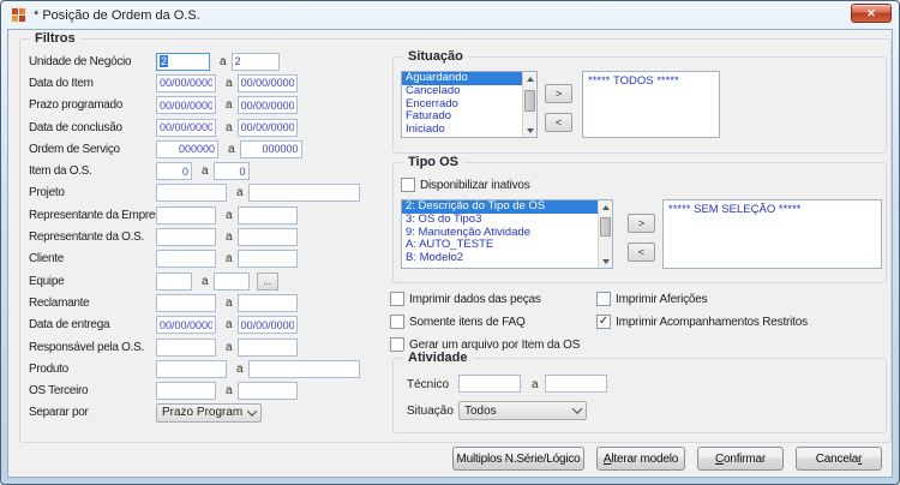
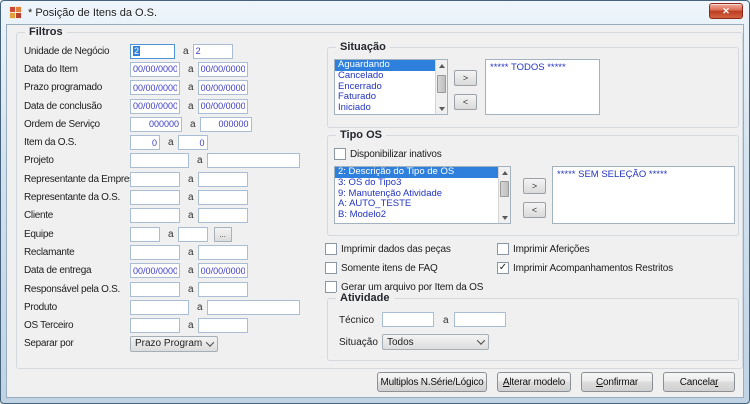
- * Posição de Ordem da O.S.
+ * Posição de Itens da O.S.
  ✕
  Filtros
  Unidade de Negócio
  2
  a
  2
  Data do Item
  00/00/0000
  a
  00/00/0000
  Prazo programado
  00/00/0000
  a
  00/00/0000
  Data de conclusão
  00/00/0000
  a
  00/00/0000
  Ordem de Serviço
  000000
  a
  000000
  Item da O.S.
  0
  a
  0
  Projeto
  a
  Representante da Empre
  a
  Representante da O.S.
  a
  Cliente
  a
  Equipe
  a
  ...
  Reclamante
  a
  Data de entrega
  00/00/0000
  a
  00/00/0000
  Responsável pela O.S.
  a
  Produto
  a
  OS Terceiro
  a
  Separar por
  Prazo Program
  Situação
  Aguardando
  Cancelado
  Encerrado
  Faturado
  Iniciado
  >
  <
  ***** TODOS *****
  Tipo OS
  Disponibilizar inativos
  2: Descrição do Tipo de OS
  3: OS do Tipo3
  9: Manutenção Atividade
  A: AUTO_TESTE
  B: Modelo2
  >
  <
  ***** SEM SELEÇÃO *****
  Imprimir dados das peças
  Somente itens de FAQ
  Gerar um arquivo por Item da OS
  Imprimir Aferições
  ✓
  Imprimir Acompanhamentos Restritos
  Atividade
  Técnico
  a
  Situação
  Todos
  Multiplos N.Série/Lógico
  A
  lterar modelo
  C
  onfirmar
  Cancela
  r
